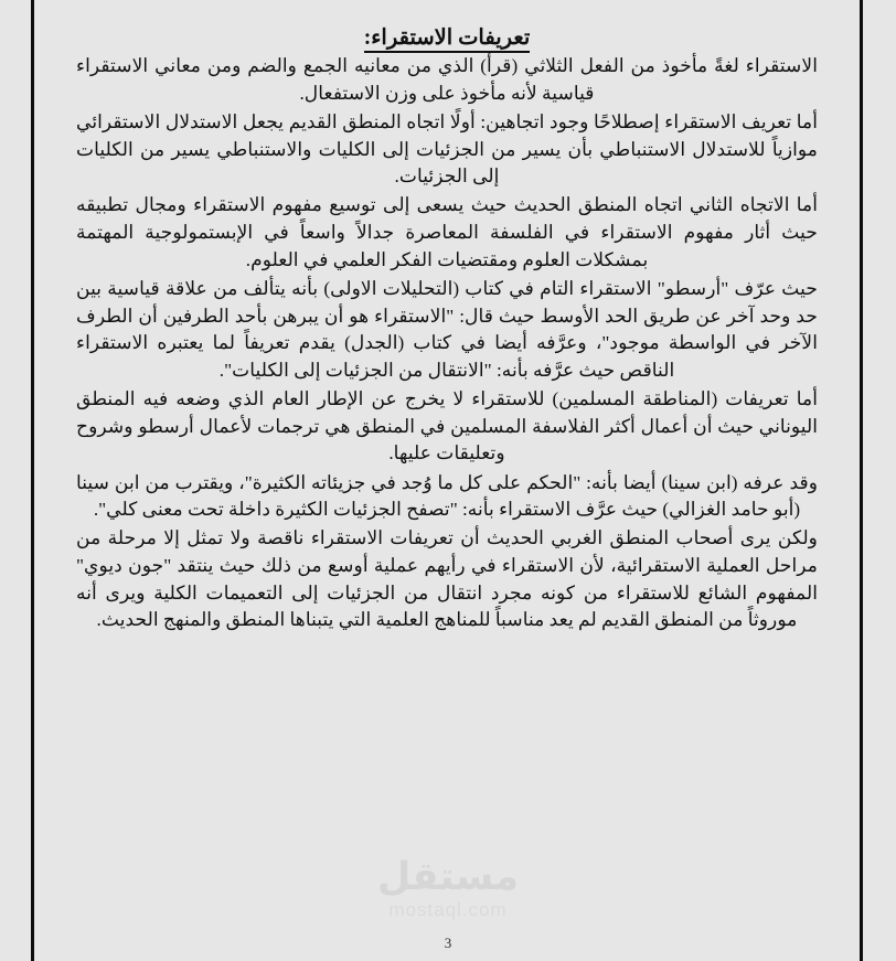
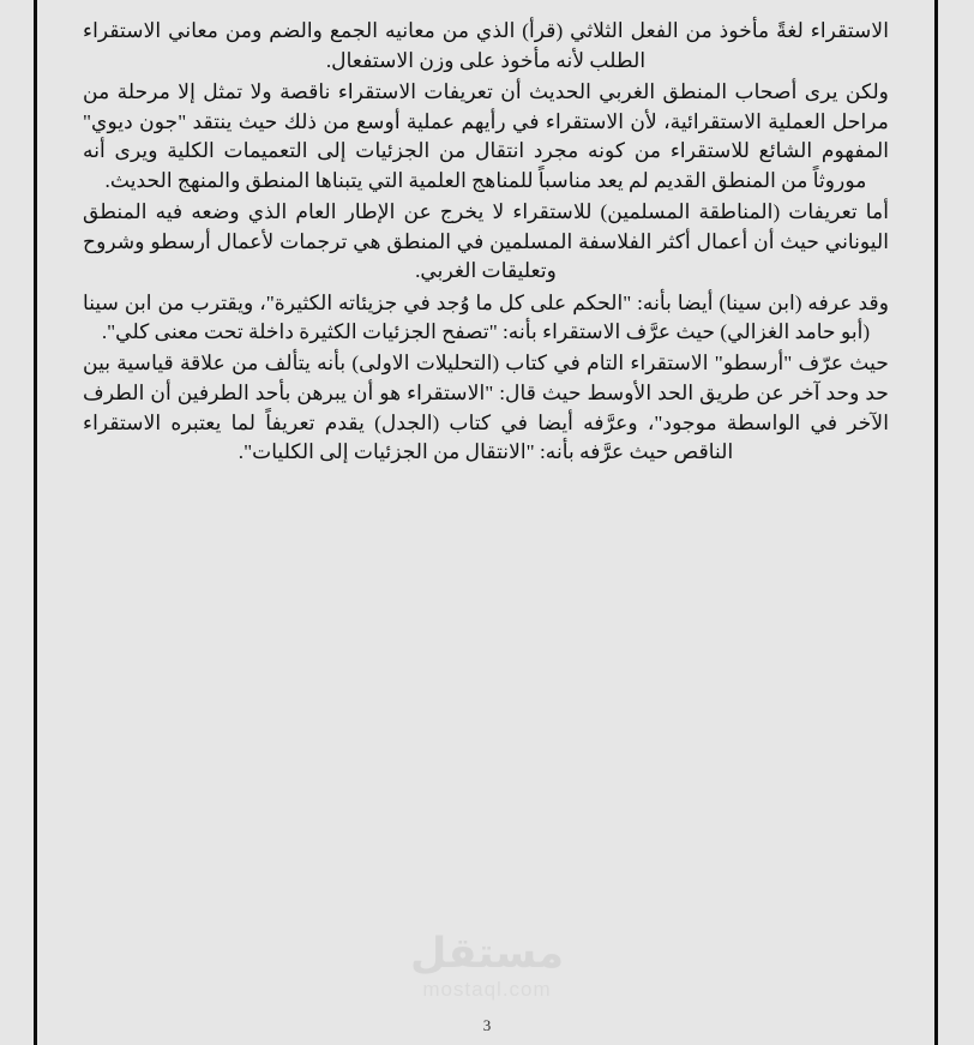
- تعريفات الاستقراء:
- الاستقراء لغةً مأخوذ من الفعل الثلاثي (قرأ) الذي من معانيه الجمع والضم ومن معاني الاستقراء قياسية لأنه مأخوذ على وزن الاستفعال.
+ الاستقراء لغةً مأخوذ من الفعل الثلاثي (قرأ) الذي من معانيه الجمع والضم ومن معاني الاستقراء الطلب لأنه مأخوذ على وزن الاستفعال.
- أما تعريف الاستقراء إصطلاحًا وجود اتجاهين: أولًا اتجاه المنطق القديم يجعل الاستدلال الاستقرائي موازياً للاستدلال الاستنباطي بأن يسير من الجزئيات إلى الكليات والاستنباطي يسير من الكليات إلى الجزئيات.
- أما الاتجاه الثاني اتجاه المنطق الحديث حيث يسعى إلى توسيع مفهوم الاستقراء ومجال تطبيقه حيث أثار مفهوم الاستقراء في الفلسفة المعاصرة جدالاً واسعاً في الإبستمولوجية المهتمة بمشكلات العلوم ومقتضيات الفكر العلمي في العلوم.
- حيث عرّف "أرسطو" الاستقراء التام في كتاب (التحليلات الاولى) بأنه يتألف من علاقة قياسية بين حد وحد آخر عن طريق الحد الأوسط حيث قال: "الاستقراء هو أن يبرهن بأحد الطرفين أن الطرف الآخر في الواسطة موجود"، وعرَّفه أيضا في كتاب (الجدل) يقدم تعريفاً لما يعتبره الاستقراء الناقص حيث عرَّفه بأنه: "الانتقال من الجزئيات إلى الكليات".
+ ولكن يرى أصحاب المنطق الغربي الحديث أن تعريفات الاستقراء ناقصة ولا تمثل إلا مرحلة من مراحل العملية الاستقرائية، لأن الاستقراء في رأيهم عملية أوسع من ذلك حيث ينتقد "جون ديوي" المفهوم الشائع للاستقراء من كونه مجرد انتقال من الجزئيات إلى التعميمات الكلية ويرى أنه موروثاً من المنطق القديم لم يعد مناسباً للمناهج العلمية التي يتبناها المنطق والمنهج الحديث.
- أما تعريفات (المناطقة المسلمين) للاستقراء لا يخرج عن الإطار العام الذي وضعه فيه المنطق اليوناني حيث أن أعمال أكثر الفلاسفة المسلمين في المنطق هي ترجمات لأعمال أرسطو وشروح وتعليقات عليها.
+ أما تعريفات (المناطقة المسلمين) للاستقراء لا يخرج عن الإطار العام الذي وضعه فيه المنطق اليوناني حيث أن أعمال أكثر الفلاسفة المسلمين في المنطق هي ترجمات لأعمال أرسطو وشروح وتعليقات الغربي.
  وقد عرفه (ابن سينا) أيضا بأنه: "الحكم على كل ما وُجد في جزيئاته الكثيرة"، ويقترب من ابن سينا (أبو حامد الغزالي) حيث عرَّف الاستقراء بأنه: "تصفح الجزئيات الكثيرة داخلة تحت معنى كلي".
- ولكن يرى أصحاب المنطق الغربي الحديث أن تعريفات الاستقراء ناقصة ولا تمثل إلا مرحلة من مراحل العملية الاستقرائية، لأن الاستقراء في رأيهم عملية أوسع من ذلك حيث ينتقد "جون ديوي" المفهوم الشائع للاستقراء من كونه مجرد انتقال من الجزئيات إلى التعميمات الكلية ويرى أنه موروثاً من المنطق القديم لم يعد مناسباً للمناهج العلمية التي يتبناها المنطق والمنهج الحديث.
+ حيث عرّف "أرسطو" الاستقراء التام في كتاب (التحليلات الاولى) بأنه يتألف من علاقة قياسية بين حد وحد آخر عن طريق الحد الأوسط حيث قال: "الاستقراء هو أن يبرهن بأحد الطرفين أن الطرف الآخر في الواسطة موجود"، وعرَّفه أيضا في كتاب (الجدل) يقدم تعريفاً لما يعتبره الاستقراء الناقص حيث عرَّفه بأنه: "الانتقال من الجزئيات إلى الكليات".
  3
